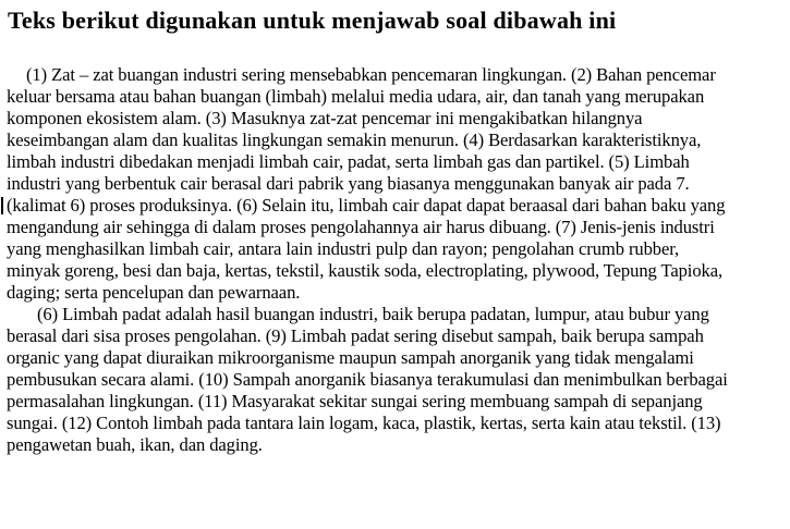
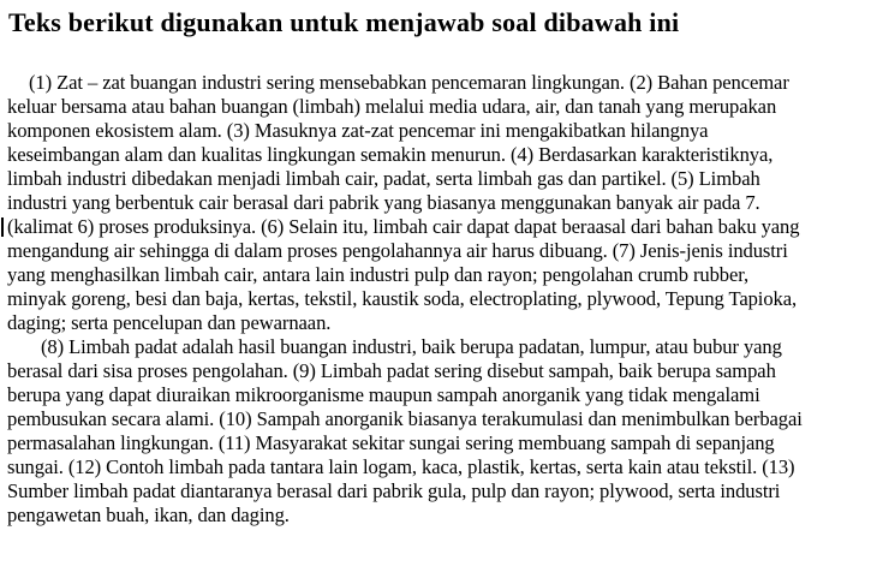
  Teks berikut digunakan untuk menjawab soal dibawah ini
  (1) Zat – zat buangan industri sering mensebabkan pencemaran lingkungan. (2) Bahan pencemar
  keluar bersama atau bahan buangan (limbah) melalui media udara, air, dan tanah yang merupakan
  komponen ekosistem alam. (3) Masuknya zat-zat pencemar ini mengakibatkan hilangnya
  keseimbangan alam dan kualitas lingkungan semakin menurun. (4) Berdasarkan karakteristiknya,
  limbah industri dibedakan menjadi limbah cair, padat, serta limbah gas dan partikel. (5) Limbah
  industri yang berbentuk cair berasal dari pabrik yang biasanya menggunakan banyak air pada 7.
  (kalimat 6) proses produksinya. (6) Selain itu, limbah cair dapat dapat beraasal dari bahan baku yang
  mengandung air sehingga di dalam proses pengolahannya air harus dibuang. (7) Jenis-jenis industri
  yang menghasilkan limbah cair, antara lain industri pulp dan rayon; pengolahan crumb rubber,
  minyak goreng, besi dan baja, kertas, tekstil, kaustik soda, electroplating, plywood, Tepung Tapioka,
  daging; serta pencelupan dan pewarnaan.
- (6) Limbah padat adalah hasil buangan industri, baik berupa padatan, lumpur, atau bubur yang
+ (8) Limbah padat adalah hasil buangan industri, baik berupa padatan, lumpur, atau bubur yang
  berasal dari sisa proses pengolahan. (9) Limbah padat sering disebut sampah, baik berupa sampah
- organic yang dapat diuraikan mikroorganisme maupun sampah anorganik yang tidak mengalami
+ berupa yang dapat diuraikan mikroorganisme maupun sampah anorganik yang tidak mengalami
  pembusukan secara alami. (10) Sampah anorganik biasanya terakumulasi dan menimbulkan berbagai
  permasalahan lingkungan. (11) Masyarakat sekitar sungai sering membuang sampah di sepanjang
  sungai. (12) Contoh limbah pada tantara lain logam, kaca, plastik, kertas, serta kain atau tekstil. (13)
+ Sumber limbah padat diantaranya berasal dari pabrik gula, pulp dan rayon; plywood, serta industri
  pengawetan buah, ikan, dan daging.
